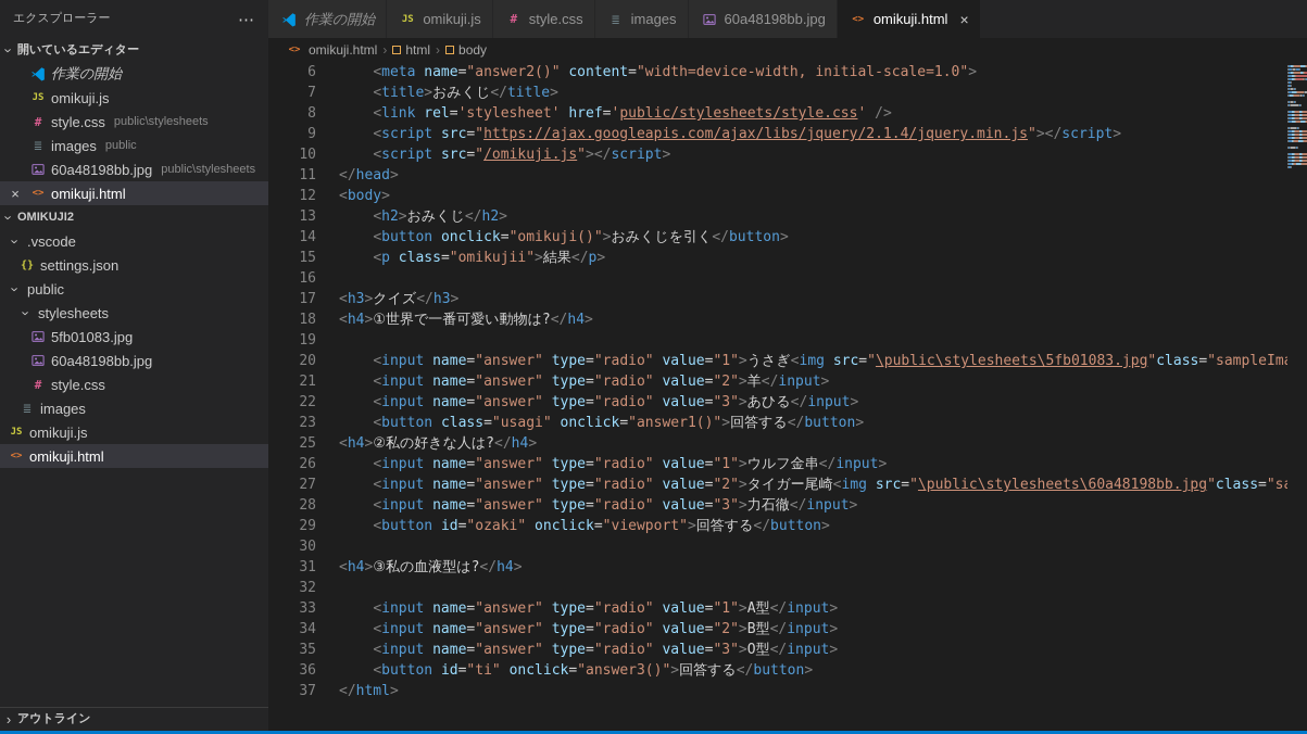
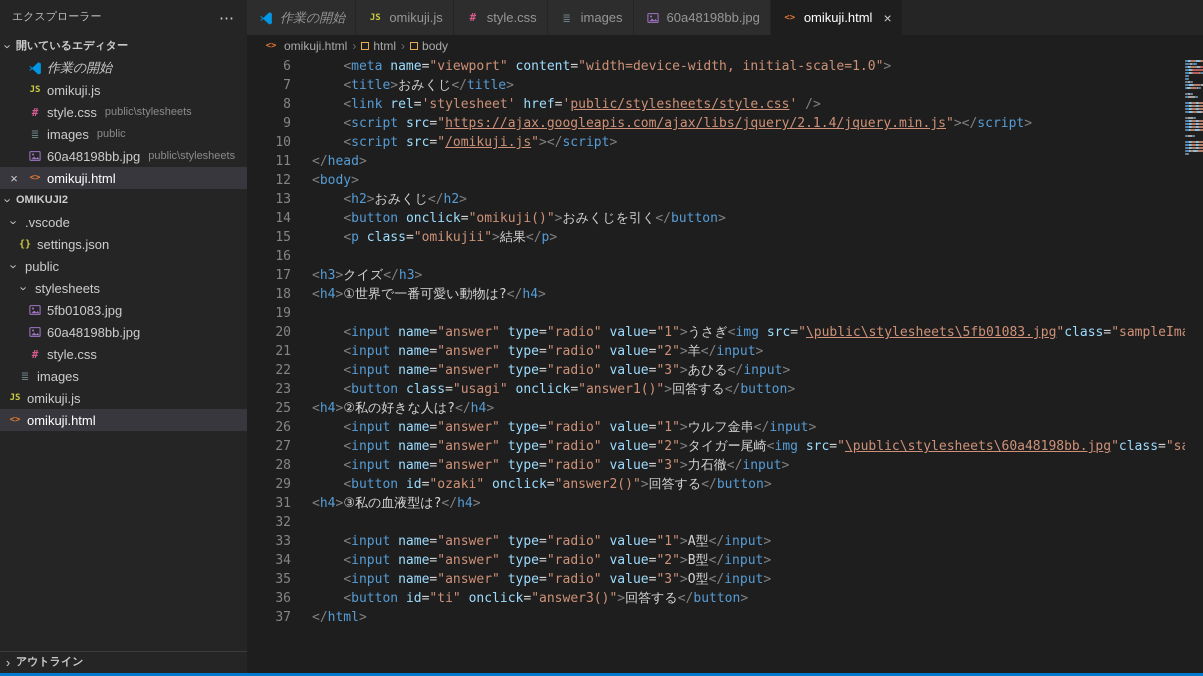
  エクスプローラー
  ⋯
  開いているエディター
  作業の開始
  JS
  omikuji.js
  #
  style.css
  public\stylesheets
  ≣
  images
  public
  60a48198bb.jpg
  public\stylesheets
  ×
  <>
  omikuji.html
  OMIKUJI2
  .vscode
  {}
  settings.json
  public
  stylesheets
  5fb01083.jpg
  60a48198bb.jpg
  #
  style.css
  ≣
  images
  JS
  omikuji.js
  <>
  omikuji.html
  ›
  アウトライン
  作業の開始
  JS
  omikuji.js
  #
  style.css
  ≣
  images
  60a48198bb.jpg
  <>
  omikuji.html
  ×
  <>
  omikuji.html
  ›
  html
  ›
  body
  6
- <meta name="answer2()" content="width=device-width, initial-scale=1.0">
+ <meta name="viewport" content="width=device-width, initial-scale=1.0">
  7
  <title>おみくじ</title>
  8
  <link rel='stylesheet' href='public/stylesheets/style.css' />
  9
  <script src="https://ajax.googleapis.com/ajax/libs/jquery/2.1.4/jquery.min.js"></script>
  10
  <script src="/omikuji.js"></script>
  11
  </head>
  12
  <body>
  13
  <h2>おみくじ</h2>
  14
  <button onclick="omikuji()">おみくじを引く</button>
  15
  <p class="omikujii">結果</p>
  16
  17
  <h3>クイズ</h3>
  18
  <h4>①世界で一番可愛い動物は?</h4>
  19
  20
  <input name="answer" type="radio" value="1">うさぎ<img src="\public\stylesheets\5fb01083.jpg"class="sampleIm
  21
  <input name="answer" type="radio" value="2">羊</input>
  22
  <input name="answer" type="radio" value="3">あひる</input>
  23
  <button class="usagi" onclick="answer1()">回答する</button>
  25
  <h4>②私の好きな人は?</h4>
  26
  <input name="answer" type="radio" value="1">ウルフ金串</input>
  27
  <input name="answer" type="radio" value="2">タイガー尾崎<img src="\public\stylesheets\60a48198bb.jpg"class="s
  28
  <input name="answer" type="radio" value="3">力石徹</input>
  29
- <button id="ozaki" onclick="viewport">回答する</button>
+ <button id="ozaki" onclick="answer2()">回答する</button>
- 30
  31
  <h4>③私の血液型は?</h4>
  32
  33
  <input name="answer" type="radio" value="1">A型</input>
  34
  <input name="answer" type="radio" value="2">B型</input>
  35
  <input name="answer" type="radio" value="3">O型</input>
  36
  <button id="ti" onclick="answer3()">回答する</button>
  37
  </html>
